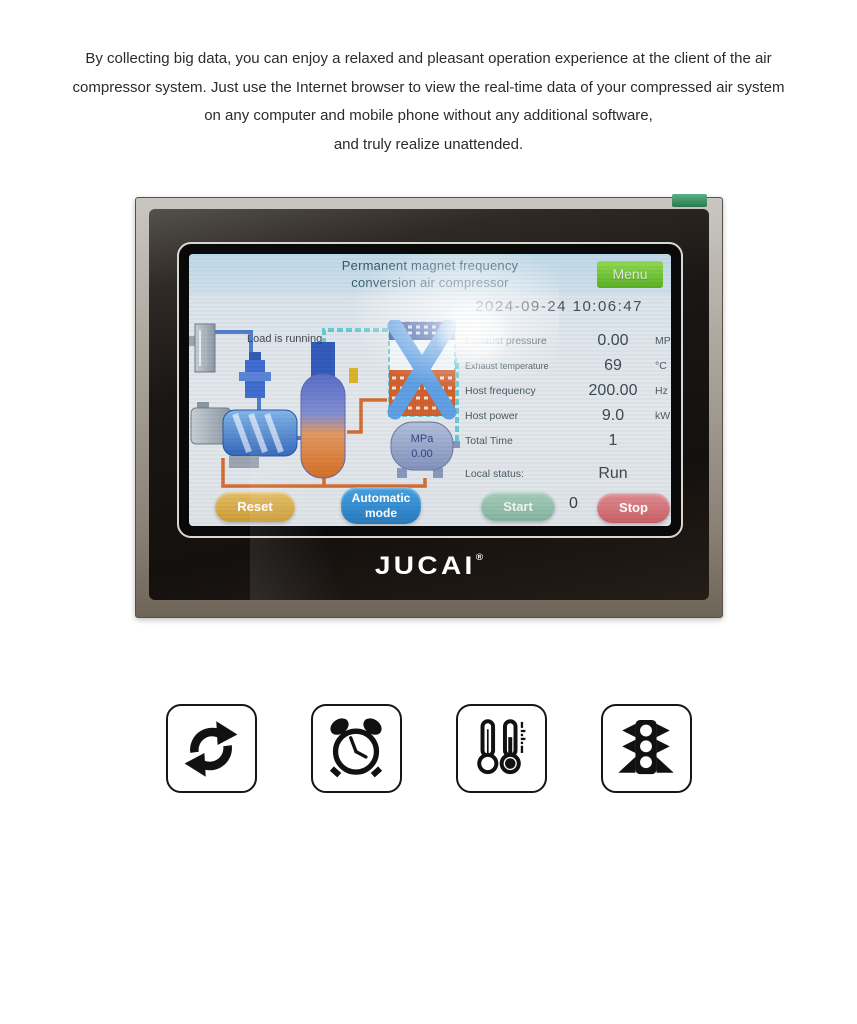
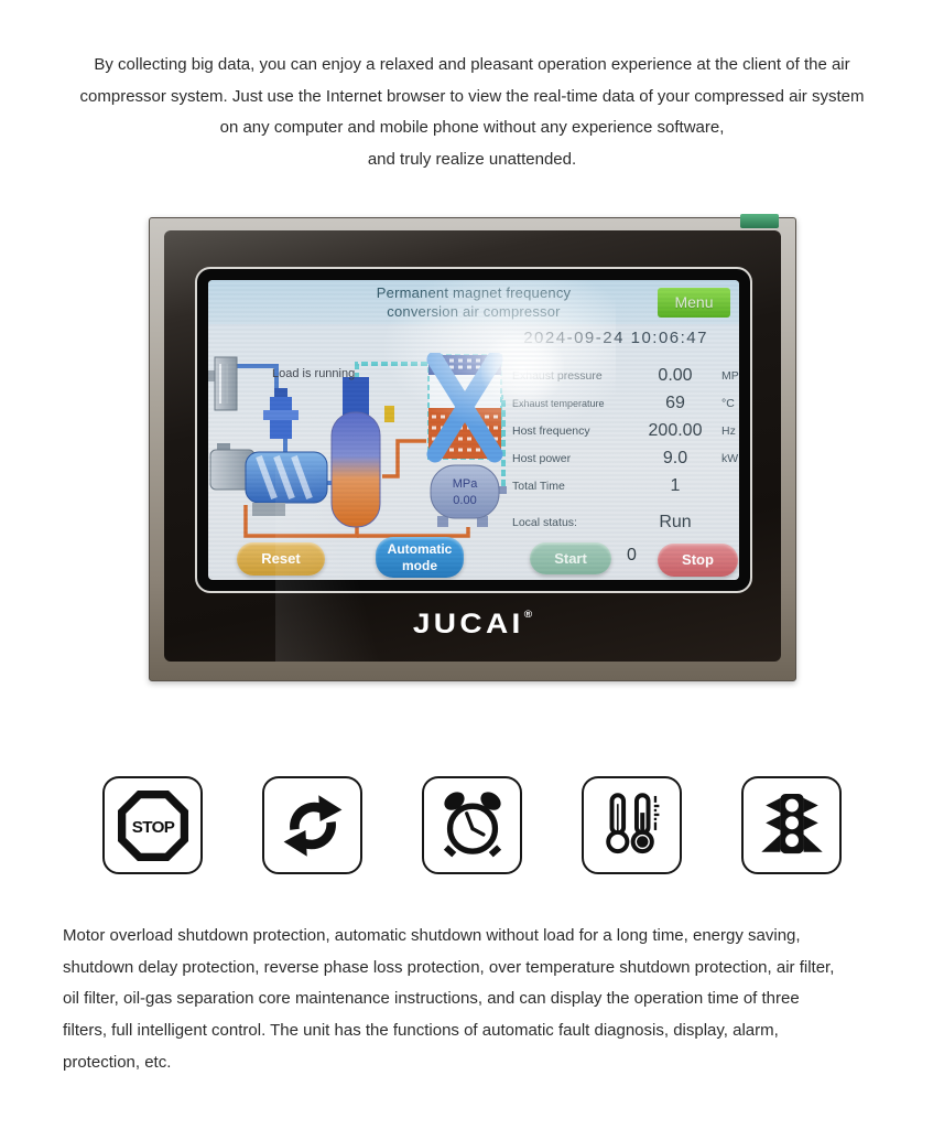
  By collecting big data, you can enjoy a relaxed and pleasant operation experience at the client of the air
  compressor system. Just use the Internet browser to view the real-time data of your compressed air system
- on any computer and mobile phone without any additional software,
+ on any computer and mobile phone without any experience software,
  and truly realize unattended.
  JUCAI®
+ STOP
+ Motor overload shutdown protection, automatic shutdown without load for a long time, energy saving,
+ shutdown delay protection, reverse phase loss protection, over temperature shutdown protection, air filter,
+ oil filter, oil-gas separation core maintenance instructions, and can display the operation time of three
+ filters, full intelligent control. The unit has the functions of automatic fault diagnosis, display, alarm,
+ protection, etc.
